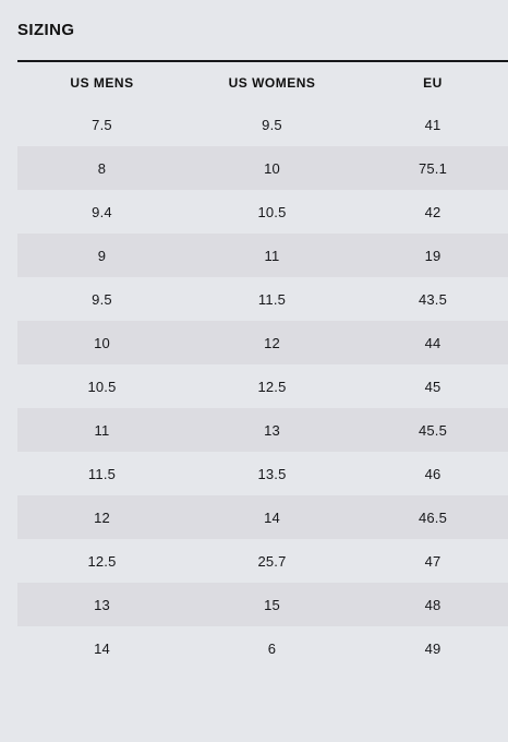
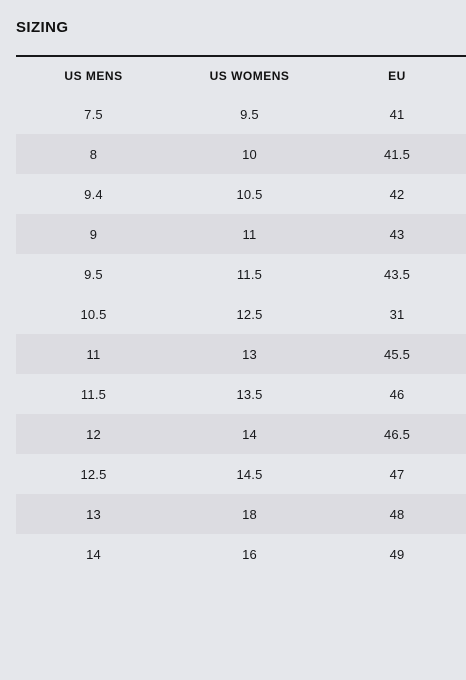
  SIZING
  	US MENS	US WOMENS	EU
  	7.5	9.5	41
- 	8	10	75.1
+ 	8	10	41.5
  	9.4	10.5	42
- 	9	11	19
+ 	9	11	43
  	9.5	11.5	43.5
- 	10	12	44
- 	10.5	12.5	45
+ 	10.5	12.5	31
  	11	13	45.5
  	11.5	13.5	46
  	12	14	46.5
- 	12.5	25.7	47
+ 	12.5	14.5	47
- 	13	15	48
+ 	13	18	48
- 	14	6	49
+ 	14	16	49
